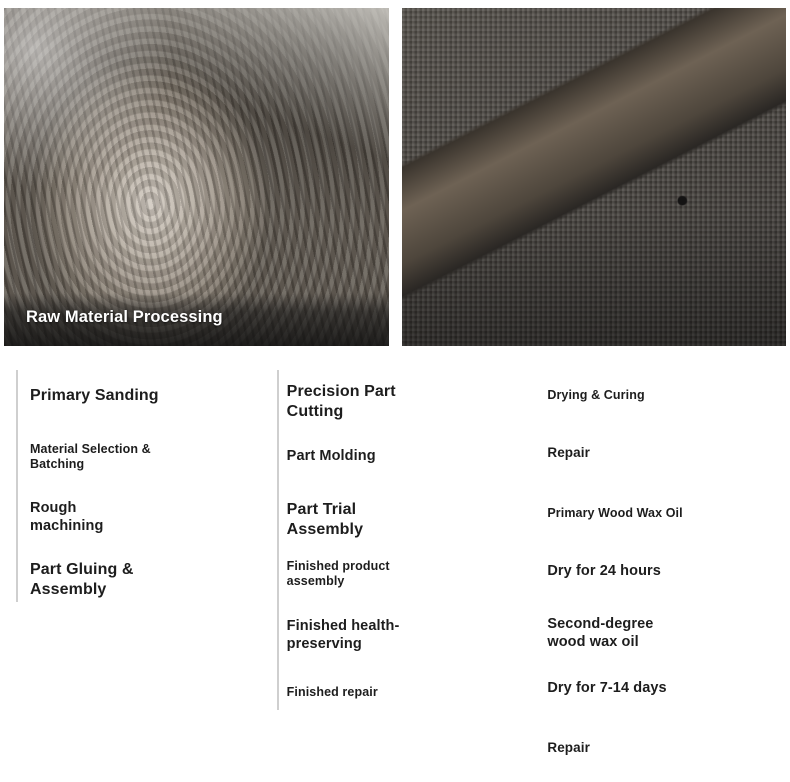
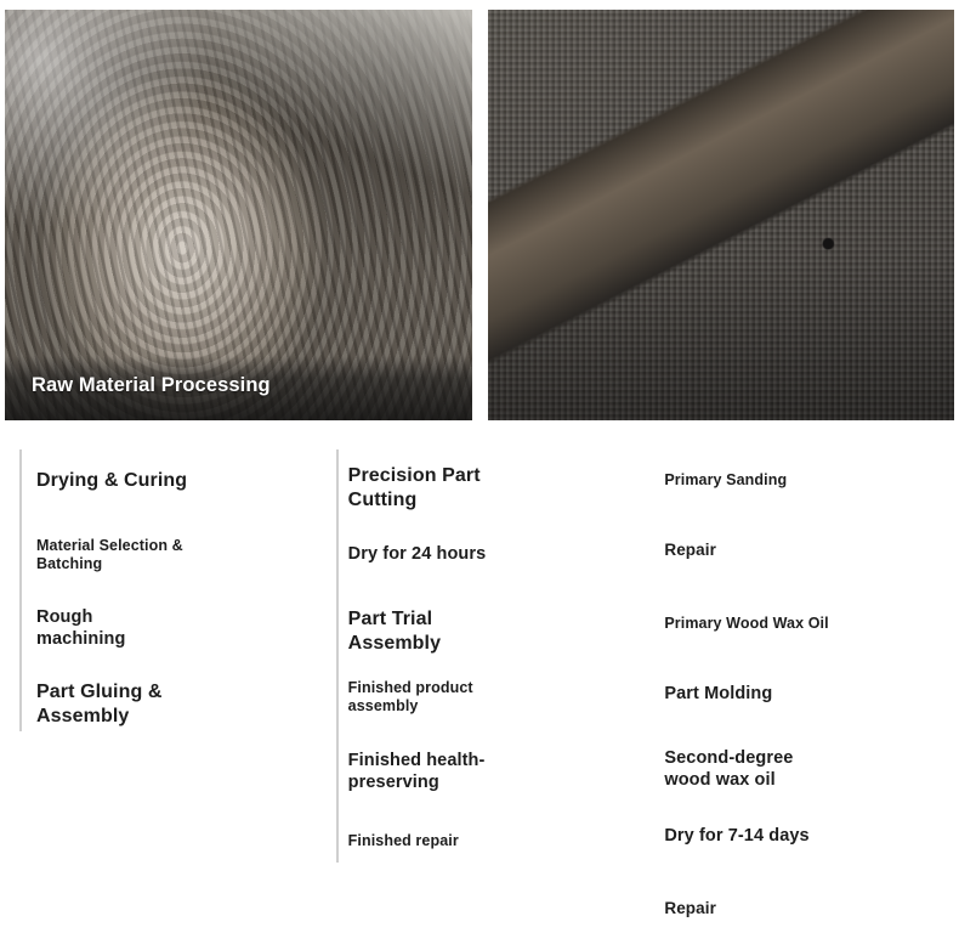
  Raw Material Processing
- Primary Sanding
+ Drying & Curing
  Material Selection &
  Batching
  Rough
  machining
  Part Gluing &
  Assembly
  Precision Part
  Cutting
- Part Molding
+ Dry for 24 hours
  Part Trial
  Assembly
  Finished product
  assembly
  Finished health-
  preserving
  Finished repair
- Drying & Curing
+ Primary Sanding
  Repair
  Primary Wood Wax Oil
- Dry for 24 hours
+ Part Molding
  Second-degree
  wood wax oil
  Dry for 7-14 days
  Repair
